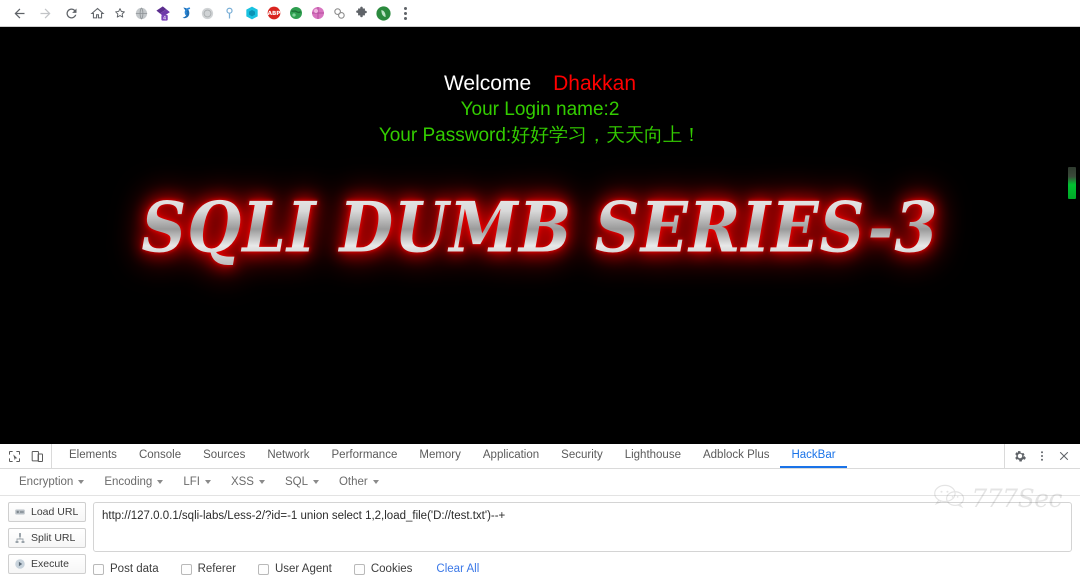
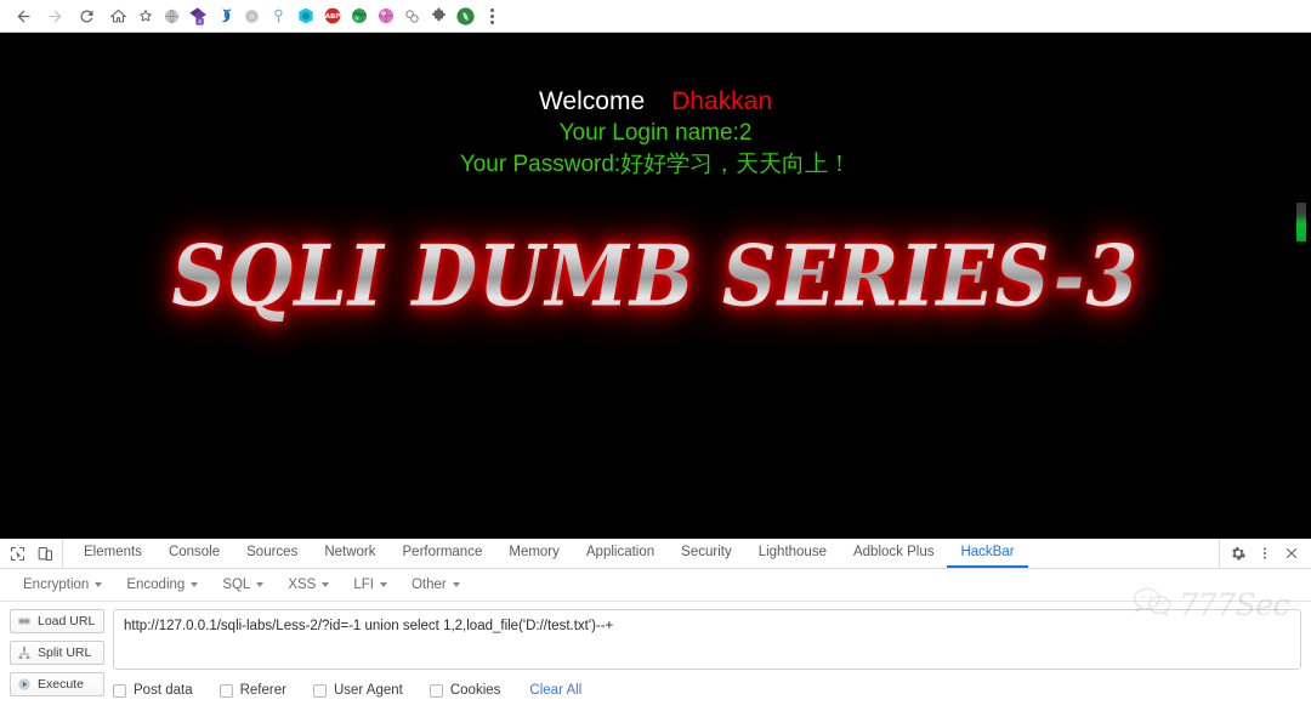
  Welcome Dhakkan
  Your Login name:2
  Your Password:好好学习，天天向上！
  SQLI DUMB SERIES-3
  Elements
  Console
  Sources
  Network
  Performance
  Memory
  Application
  Security
  Lighthouse
  Adblock Plus
  HackBar
  Encryption
  Encoding
- LFI
+ SQL
  XSS
- SQL
+ LFI
  Other
  Load URL
  Split URL
  Execute
  http://127.0.0.1/sqli-labs/Less-2/?id=-1 union select 1,2,load_file('D://test.txt')--+
  Post data
  Referer
  User Agent
  Cookies
  Clear All
  777Sec
